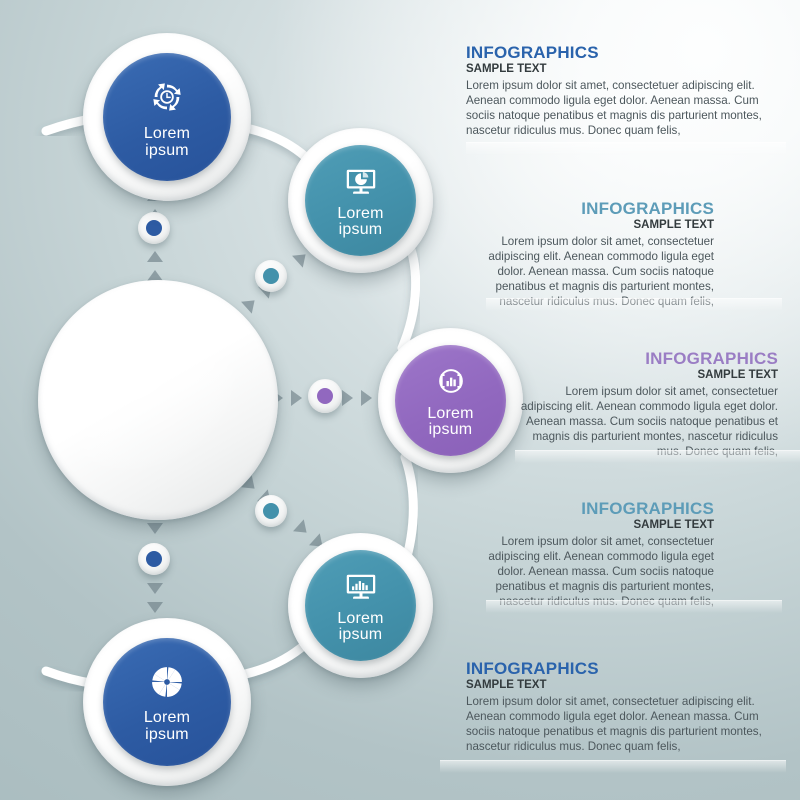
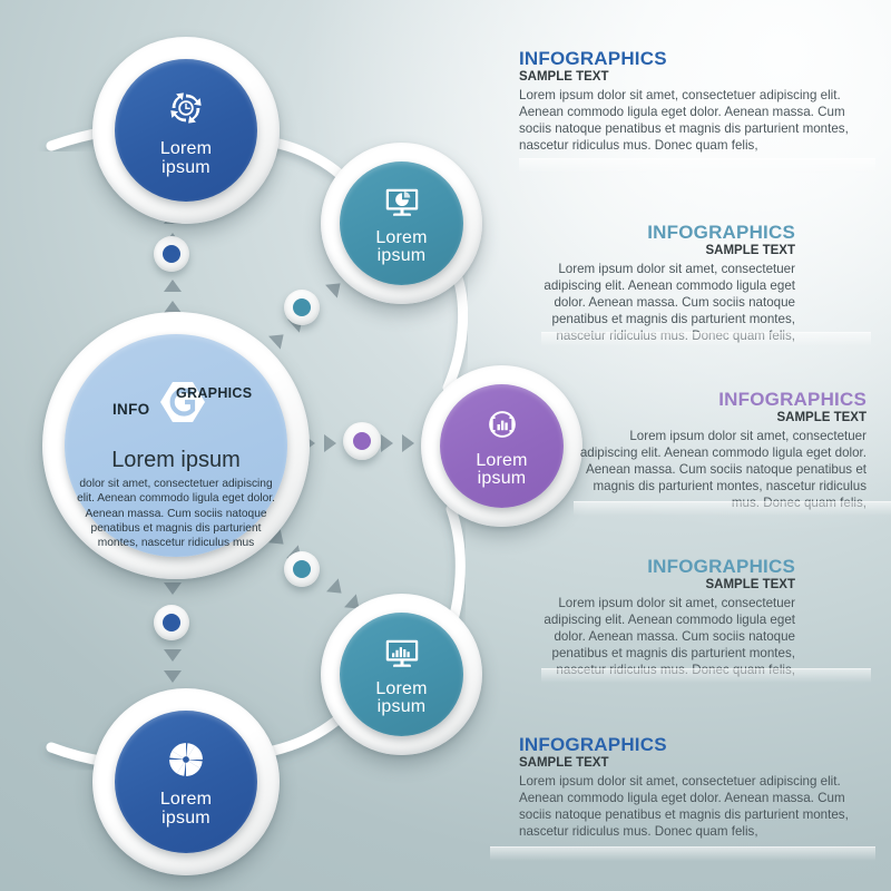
+ INFO
+ GRAPHICS
+ Lorem ipsum
+ dolor sit amet, consectetuer adipiscing elit. Aenean commodo ligula eget dolor. Aenean massa. Cum sociis natoque penatibus et magnis dis parturient montes, nascetur ridiculus mus
  Lorem
  ipsum
  Lorem
  ipsum
  Lorem
  ipsum
  Lorem
  ipsum
  Lorem
  ipsum
  INFOGRAPHICS
  SAMPLE TEXT
  Lorem ipsum dolor sit amet, consectetuer adipiscing elit. Aenean commodo ligula eget dolor. Aenean massa. Cum sociis natoque penatibus et magnis dis parturient montes, nascetur ridiculus mus. Donec quam felis,
  INFOGRAPHICS
  SAMPLE TEXT
  Lorem ipsum dolor sit amet, consectetuer adipiscing elit. Aenean commodo ligula eget dolor. Aenean massa. Cum sociis natoque penatibus et magnis dis parturient montes,
  INFOGRAPHICS
  SAMPLE TEXT
  Lorem ipsum dolor sit amet, consectetuer adipiscing elit. Aenean commodo ligula eget dolor. Aenean massa. Cum sociis natoque penatibus et magnis dis parturient montes, nascetur ridiculus
  INFOGRAPHICS
  SAMPLE TEXT
  Lorem ipsum dolor sit amet, consectetuer adipiscing elit. Aenean commodo ligula eget dolor. Aenean massa. Cum sociis natoque penatibus et magnis dis parturient montes,
  INFOGRAPHICS
  SAMPLE TEXT
  Lorem ipsum dolor sit amet, consectetuer adipiscing elit. Aenean commodo ligula eget dolor. Aenean massa. Cum sociis natoque penatibus et magnis dis parturient montes, nascetur ridiculus mus. Donec quam felis,
